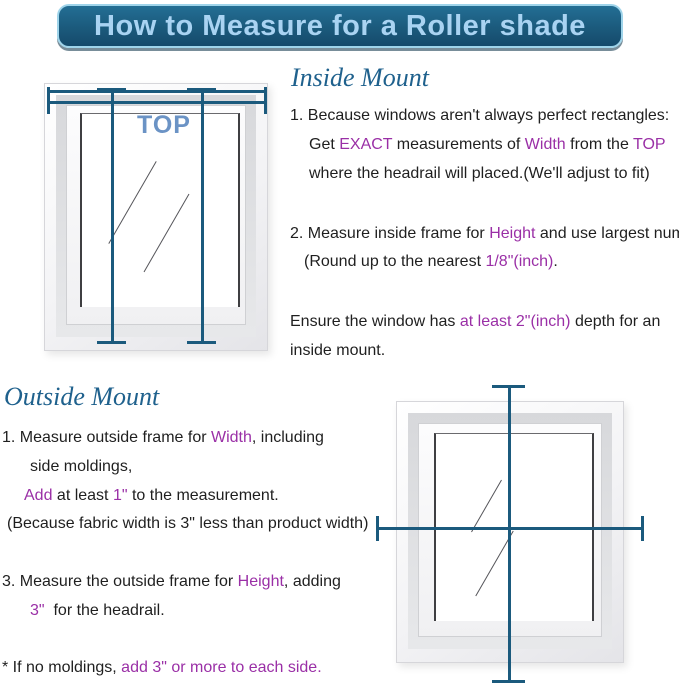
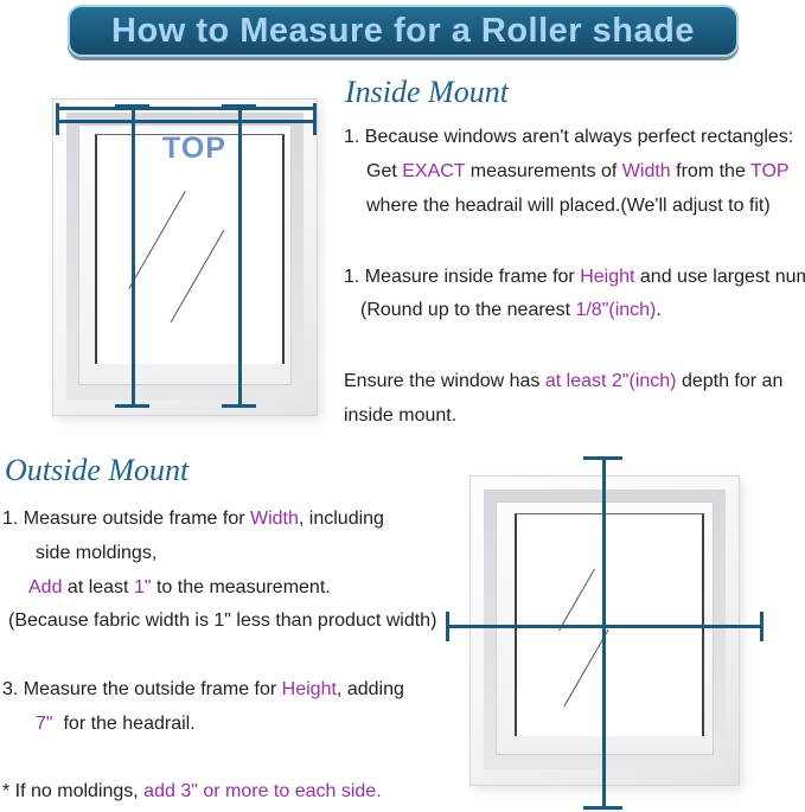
  How to Measure for a Roller shade
  TOP
  Inside Mount
  1. Because windows aren't always perfect rectangles:
  Get EXACT measurements of Width from the TOP
  where the headrail will placed.(We'll adjust to fit)
- 2. Measure inside frame for Height and use largest num
+ 1. Measure inside frame for Height and use largest num
  (Round up to the nearest 1/8"(inch).
  Ensure the window has at least 2"(inch) depth for an
  inside mount.
  Outside Mount
  1. Measure outside frame for Width, including
  side moldings,
  Add at least 1" to the measurement.
- (Because fabric width is 3" less than product width)
+ (Because fabric width is 1" less than product width)
  3. Measure the outside frame for Height, adding
- 3" for the headrail.
+ 7" for the headrail.
  * If no moldings, add 3" or more to each side.
